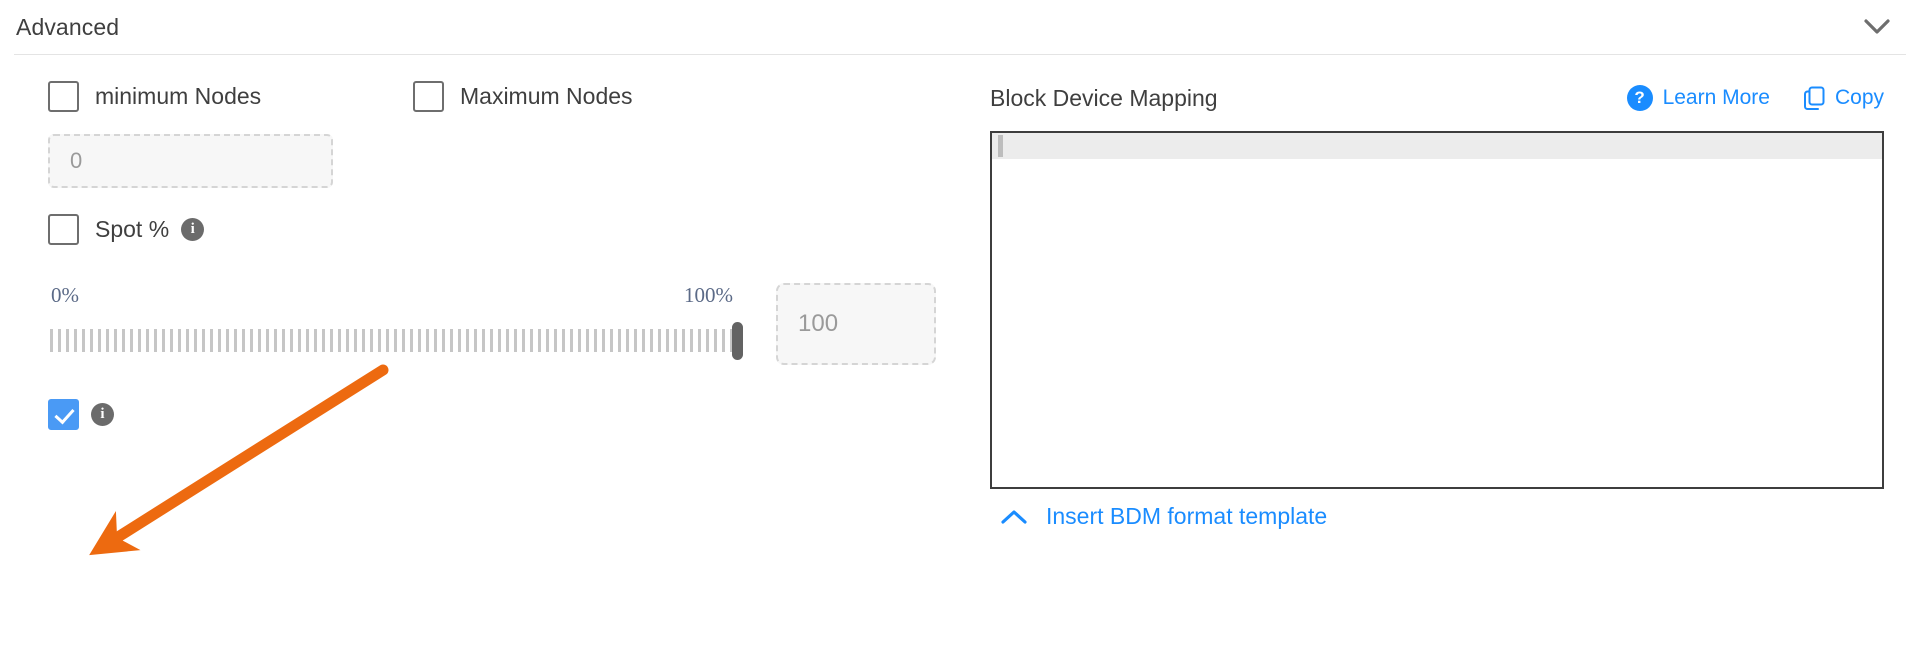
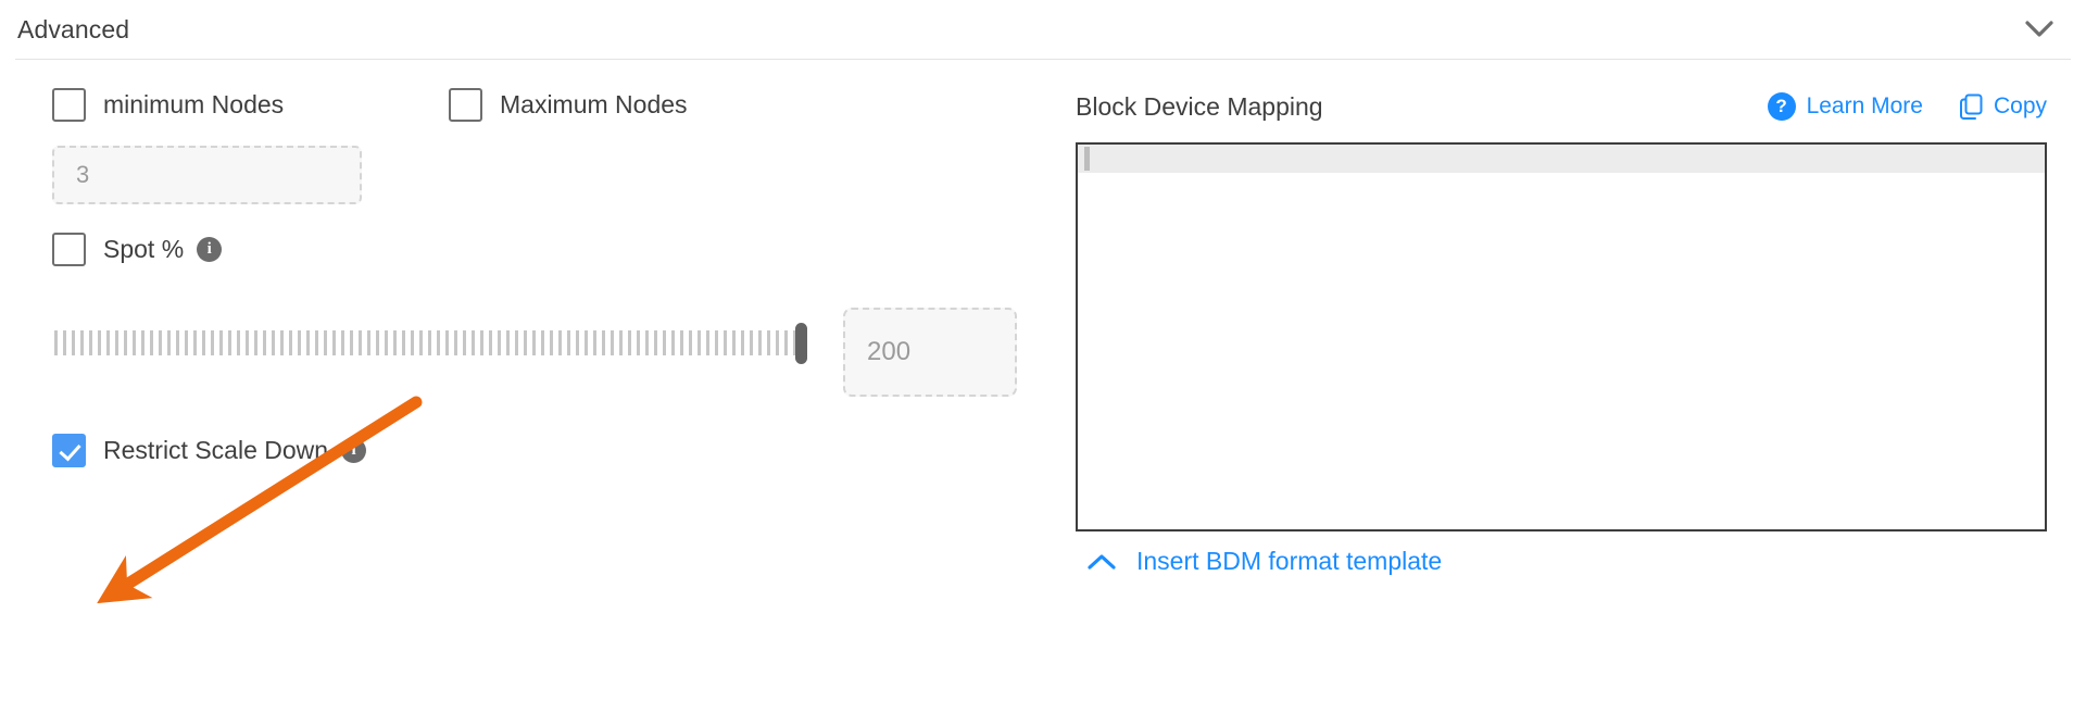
  Advanced
  minimum Nodes
  Maximum Nodes
- 0
+ 3
  Spot %
  i
- 0%
- 100%
- 100
+ 200
+ Restrict Scale Down
  i
  Block Device Mapping
  ?
  Learn More
  Copy
  Insert BDM format template
